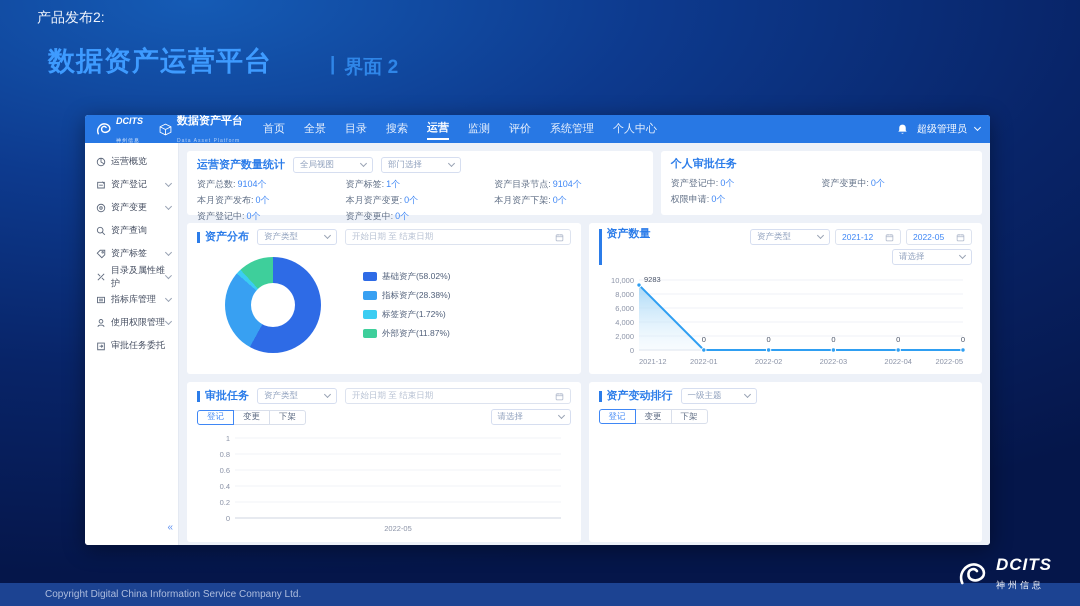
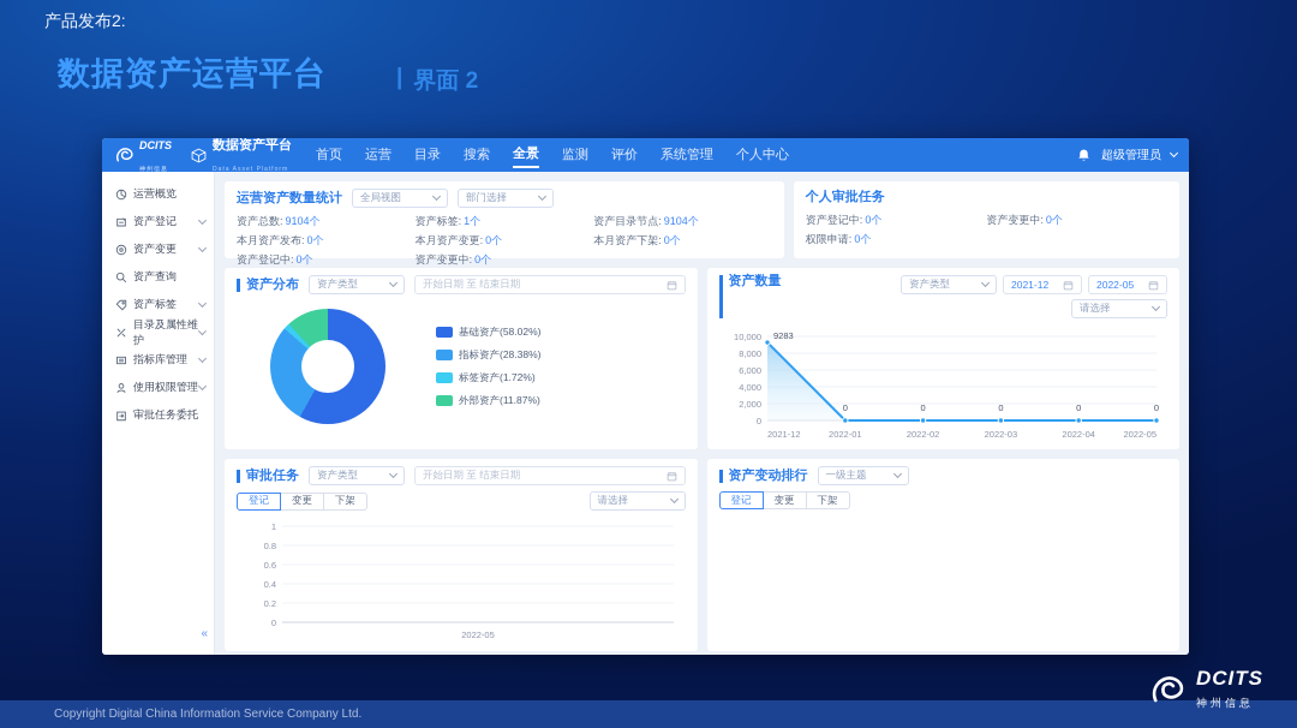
  产品发布2:
  数据资产运营平台
  |
  界面 2
  DCITS
  数据资产平台
  首页
- 全景
+ 运营
  目录
  搜索
- 运营
+ 全景
  监测
  评价
  系统管理
  个人中心
  超级管理员
  运营概览
  资产登记
  资产变更
  资产查询
  资产标签
  目录及属性维护
  指标库管理
  使用权限管理
  审批任务委托
  «
  运营资产数量统计
  全局视图
  部门选择
  资产总数: 9104个
  资产标签: 1个
  资产目录节点: 9104个
  本月资产发布: 0个
  本月资产变更: 0个
  本月资产下架: 0个
  资产登记中: 0个
  资产变更中: 0个
  个人审批任务
  资产登记中: 0个
  资产变更中: 0个
  权限申请: 0个
  资产分布
  资产类型
  开始日期 至 结束日期
  基础资产(58.02%)
  指标资产(28.38%)
  标签资产(1.72%)
  外部资产(11.87%)
  资产数量
  资产类型
  2021-12
  2022-05
  请选择
  10,000
  8,000
  6,000
  4,000
  2,000
  0
  2021-12
  9283
  2022-01
  0
  2022-02
  0
  2022-03
  0
  2022-04
  0
  2022-05
  0
  审批任务
  资产类型
  开始日期 至 结束日期
  登记
  变更
  下架
  请选择
  1
  0.8
  0.6
  0.4
  0.2
  0
  2022-05
  资产变动排行
  一级主题
  登记
  变更
  下架
  Copyright Digital China Information Service Company Ltd.
  DCITS
  神州信息
